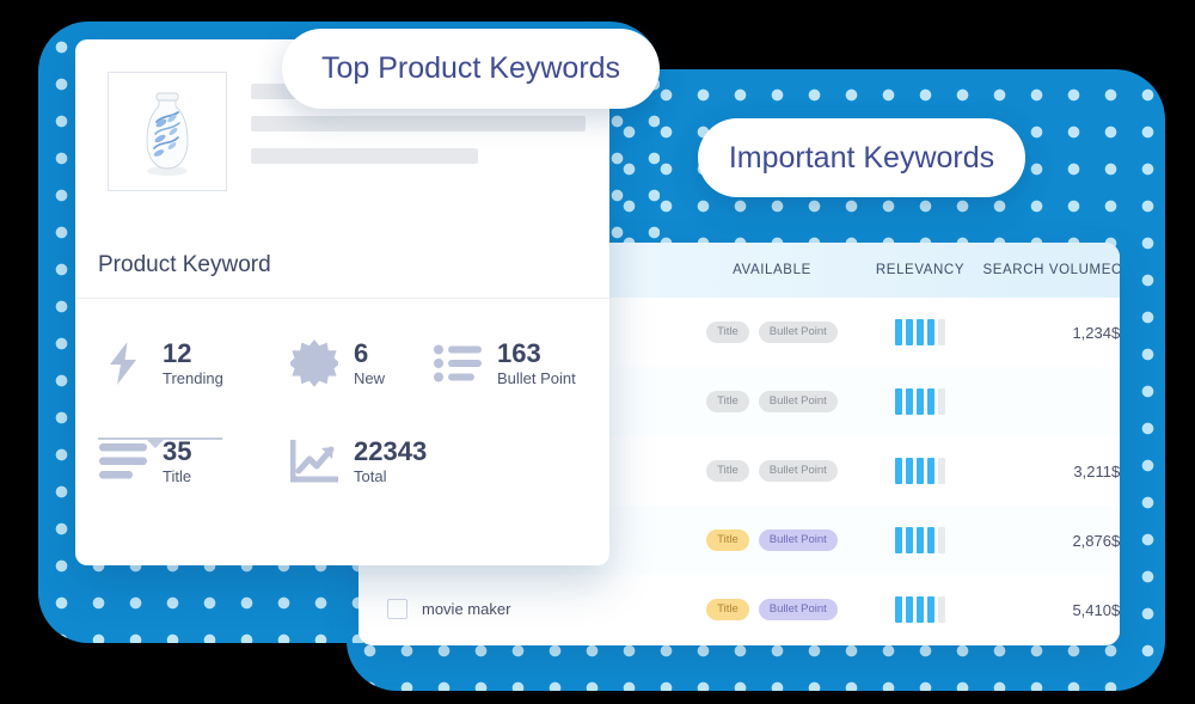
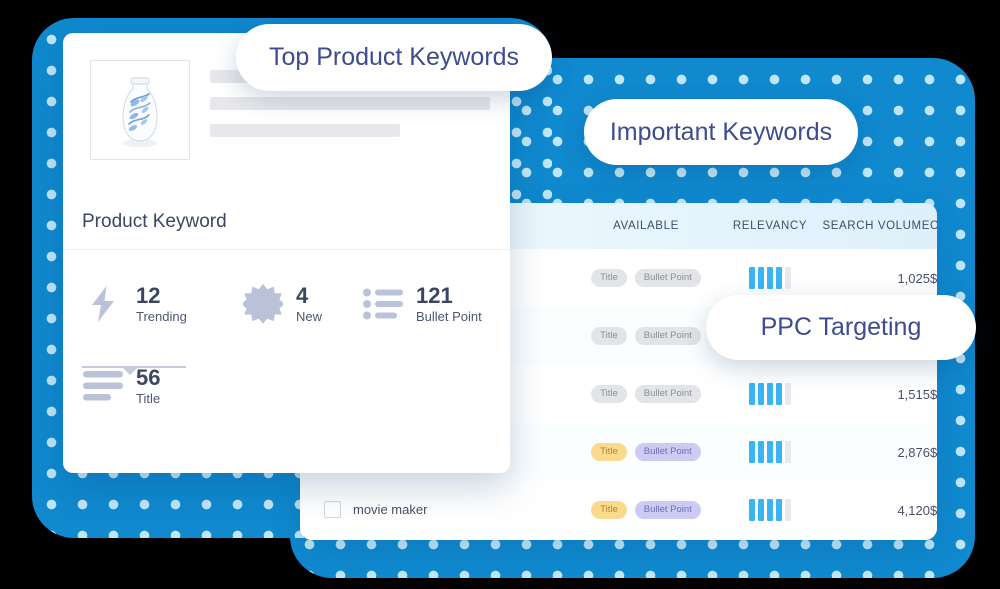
  AVAILABLE
  RELEVANCY
  SEARCH VOLUME
  Title
  Bullet Point
- 1,234
+ 1,025
  Title
  Bullet Point
  Title
  Bullet Point
- 3,211
+ 1,515
  Title
  Bullet Point
  2,876
  movie maker
  Title
  Bullet Point
- 5,410
+ 4,120
  Product Keyword
  12
  Trending
- 6
+ 4
  New
- 163
+ 121
  Bullet Point
- 35
+ 56
  Title
- 22343
- Total
  Top Product Keywords
  Important Keywords
+ PPC Targeting
